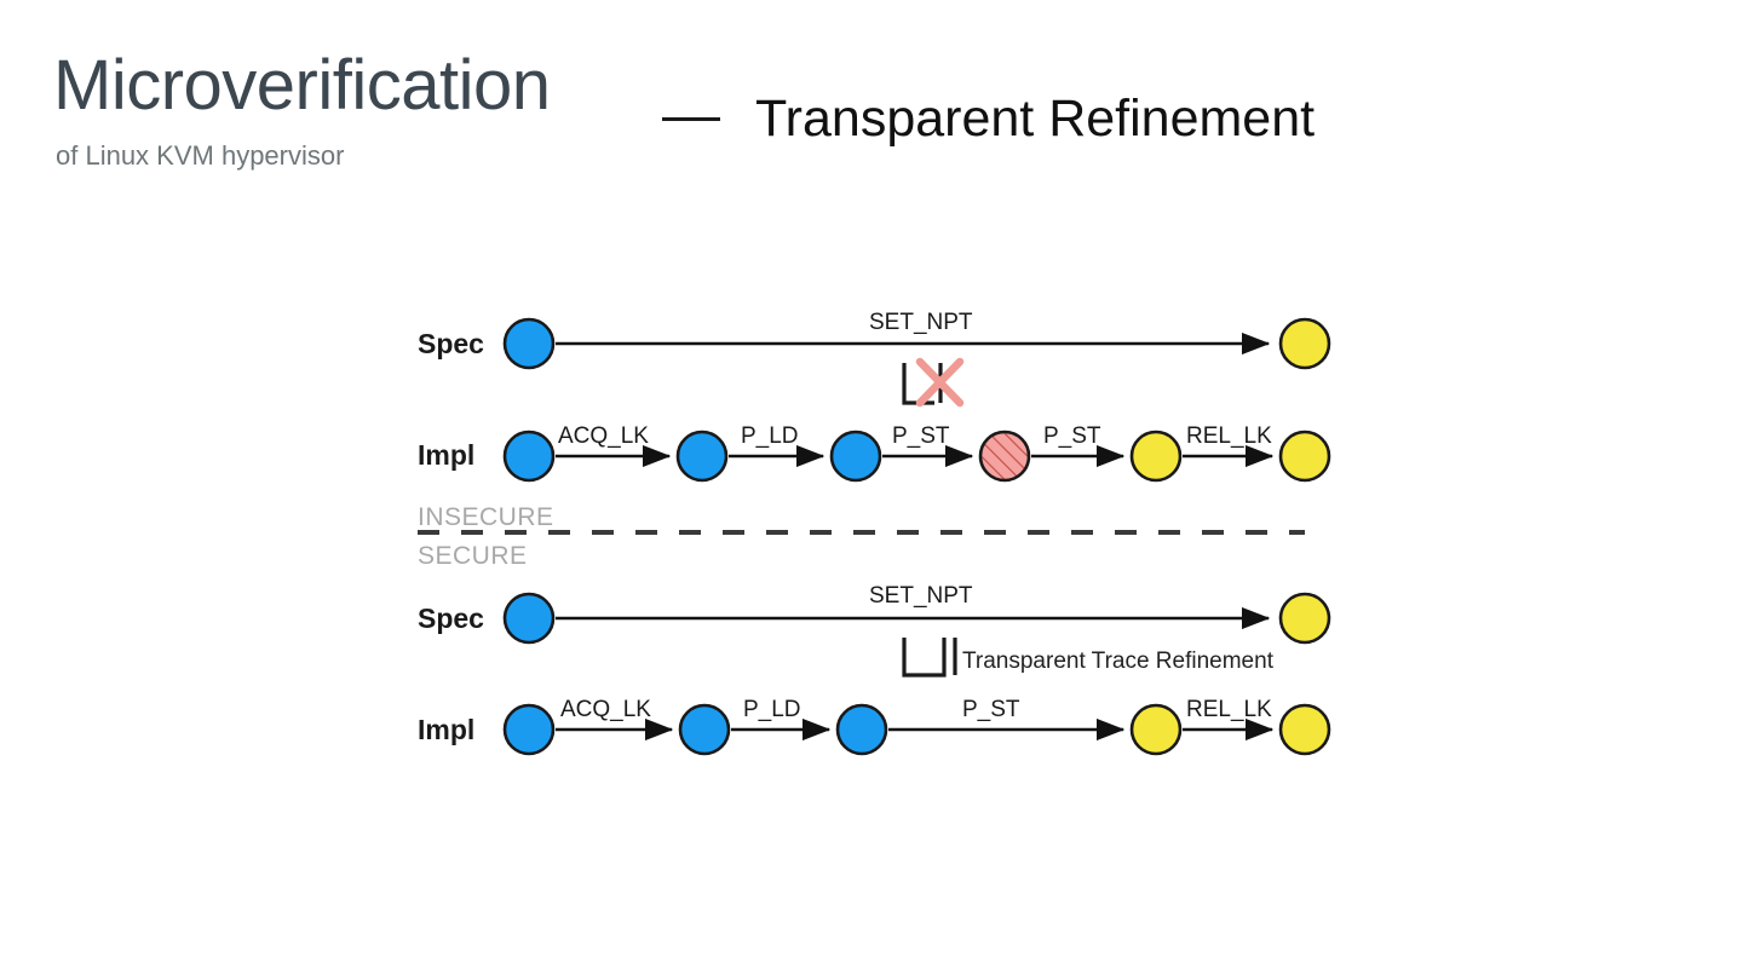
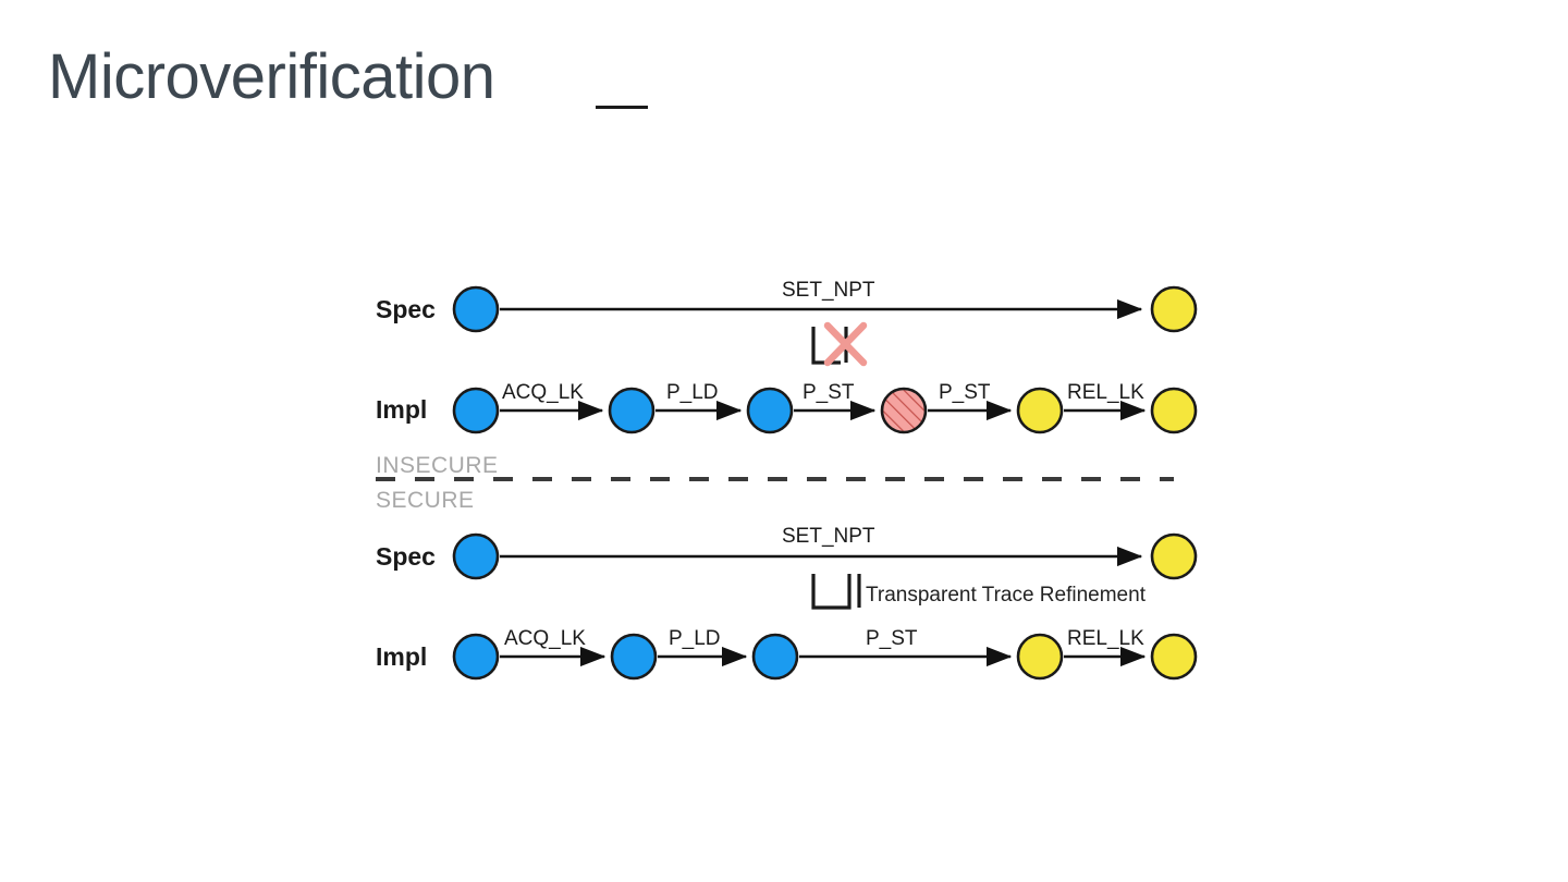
  Microverification
- of Linux KVM hypervisor
- Transparent Refinement
  Spec
  SET_NPT
  Impl
  ACQ_LK
  P_LD
  P_ST
  P_ST
  REL_LK
  INSECURE
  SECURE
  Spec
  SET_NPT
  Transparent Trace Refinement
  Impl
  ACQ_LK
  P_LD
  P_ST
  REL_LK
